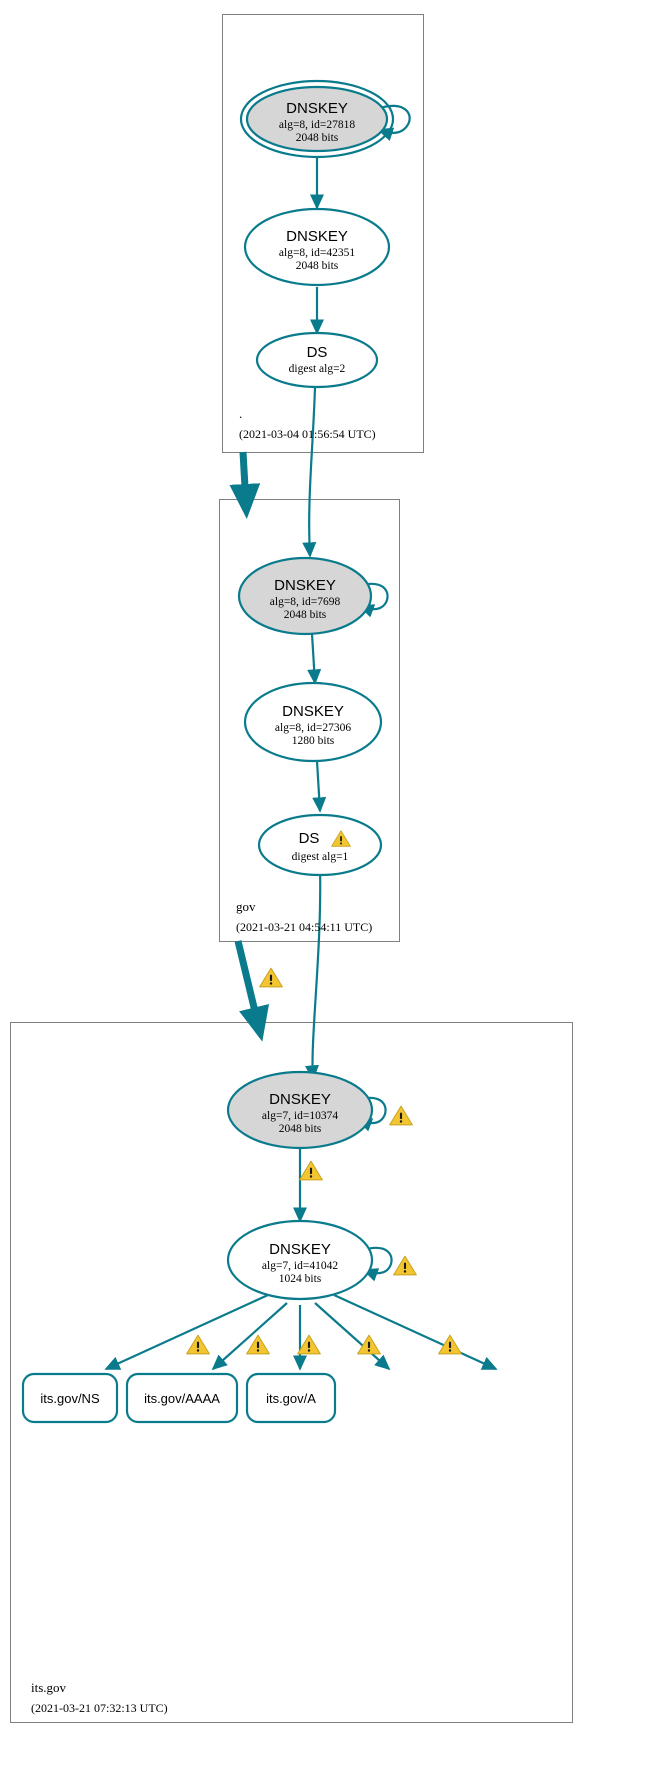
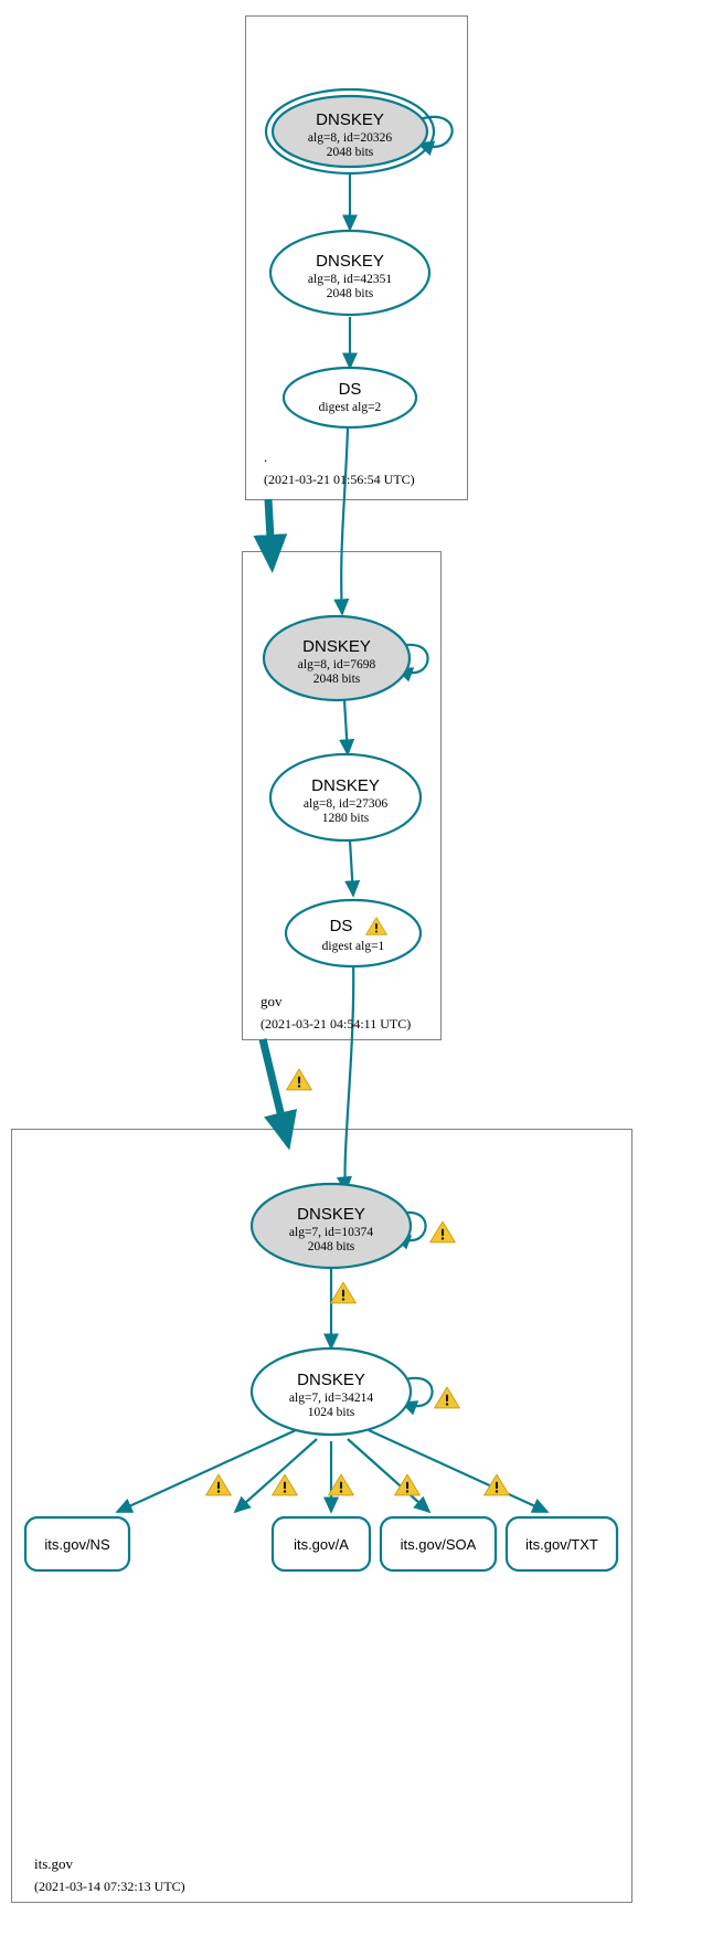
  DNSKEY
- alg=8, id=27818
+ alg=8, id=20326
  2048 bits
  DNSKEY
  alg=8, id=42351
  2048 bits
  DS
  digest alg=2
  .
- (2021-03-04 01:56:54 UTC)
+ (2021-03-21 01:56:54 UTC)
  DNSKEY
  alg=8, id=7698
  2048 bits
  DNSKEY
  alg=8, id=27306
  1280 bits
  DS
  digest alg=1
  gov
  (2021-03-21 04:54:11 UTC)
  DNSKEY
  alg=7, id=10374
  2048 bits
  DNSKEY
- alg=7, id=41042
+ alg=7, id=34214
  1024 bits
  its.gov/NS
- its.gov/AAAA
  its.gov/A
+ its.gov/SOA
+ its.gov/TXT
  its.gov
- (2021-03-21 07:32:13 UTC)
+ (2021-03-14 07:32:13 UTC)
